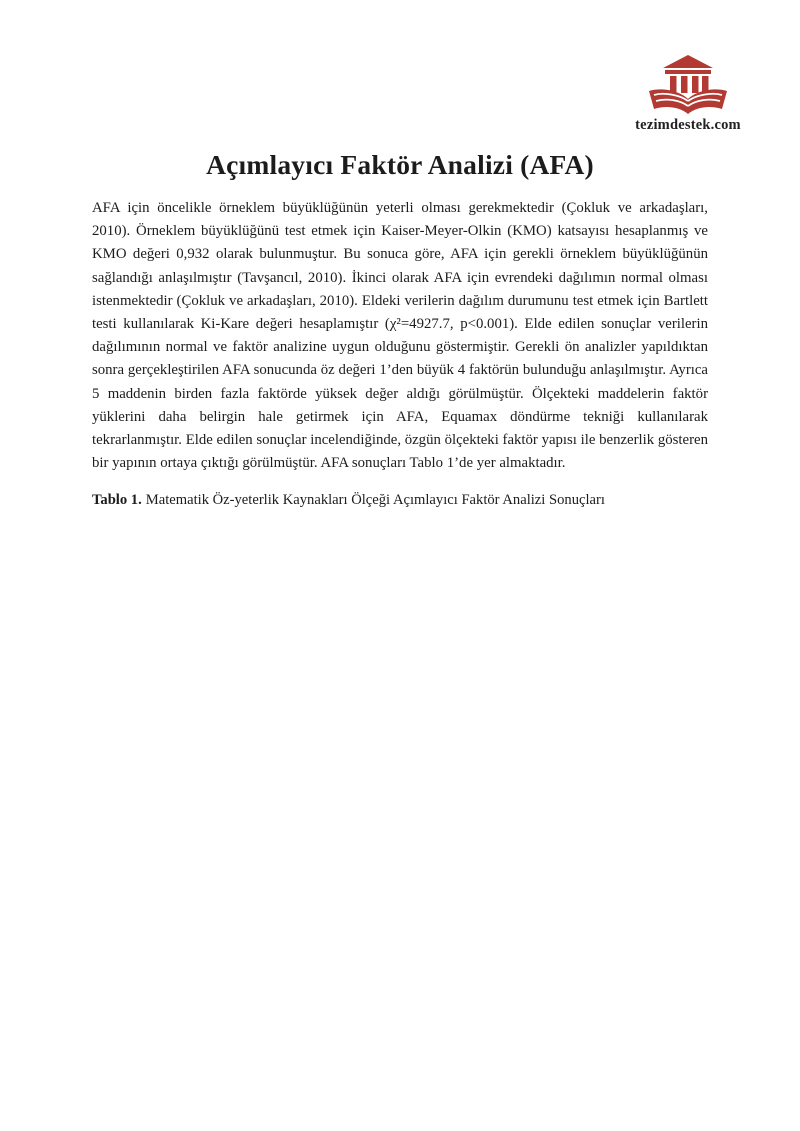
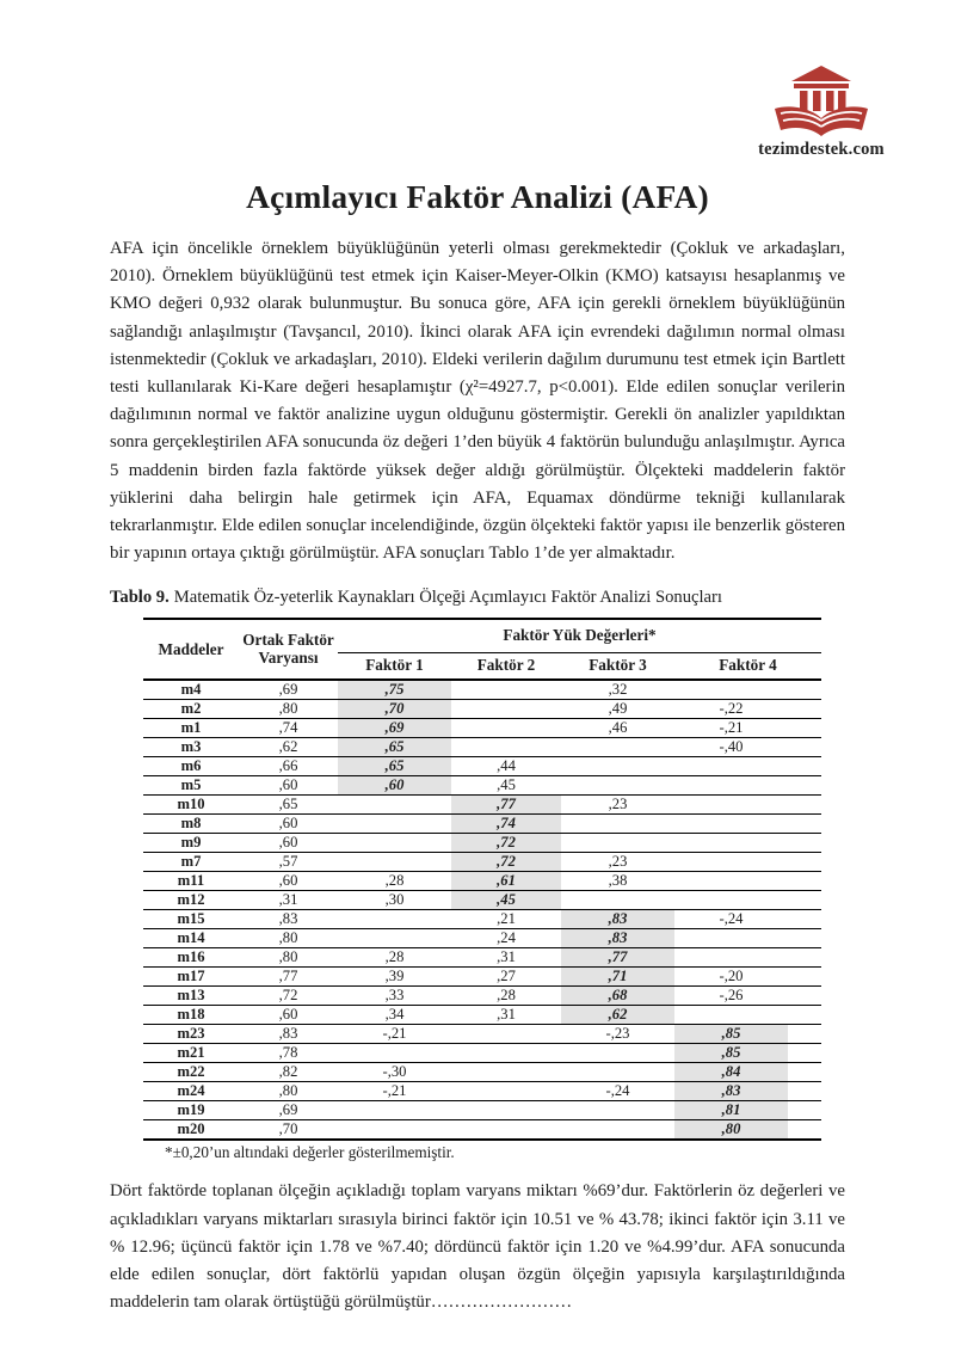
  tezimdestek.com
  Açımlayıcı Faktör Analizi (AFA)
  AFA için öncelikle örneklem büyüklüğünün yeterli olması gerekmektedir (Çokluk ve arkadaşları, 2010). Örneklem büyüklüğünü test etmek için Kaiser-Meyer-Olkin (KMO) katsayısı hesaplanmış ve KMO değeri 0,932 olarak bulunmuştur. Bu sonuca göre, AFA için gerekli örneklem büyüklüğünün sağlandığı anlaşılmıştır (Tavşancıl, 2010). İkinci olarak AFA için evrendeki dağılımın normal olması istenmektedir (Çokluk ve arkadaşları, 2010). Eldeki verilerin dağılım durumunu test etmek için Bartlett testi kullanılarak Ki-Kare değeri hesaplamıştır (χ²=4927.7, p<0.001). Elde edilen sonuçlar verilerin dağılımının normal ve faktör analizine uygun olduğunu göstermiştir. Gerekli ön analizler yapıldıktan sonra gerçekleştirilen AFA sonucunda öz değeri 1’den büyük 4 faktörün bulunduğu anlaşılmıştır. Ayrıca 5 maddenin birden fazla faktörde yüksek değer aldığı görülmüştür. Ölçekteki maddelerin faktör yüklerini daha belirgin hale getirmek için AFA, Equamax döndürme tekniği kullanılarak tekrarlanmıştır. Elde edilen sonuçlar incelendiğinde, özgün ölçekteki faktör yapısı ile benzerlik gösteren bir yapının ortaya çıktığı görülmüştür. AFA sonuçları Tablo 1’de yer almaktadır.
- Tablo 1. Matematik Öz-yeterlik Kaynakları Ölçeği Açımlayıcı Faktör Analizi Sonuçları
+ Tablo 9. Matematik Öz-yeterlik Kaynakları Ölçeği Açımlayıcı Faktör Analizi Sonuçları
+ Maddeler	Ortak Faktör Varyansı	Faktör Yük Değerleri*
+ Faktör 1	Faktör 2	Faktör 3	Faktör 4
+ m4	,69	,75		,32
+ m2	,80	,70		,49	-,22
+ m1	,74	,69		,46	-,21
+ m3	,62	,65			-,40
+ m6	,66	,65	,44
+ m5	,60	,60	,45
+ m10	,65		,77	,23
+ m8	,60		,74
+ m9	,60		,72
+ m7	,57		,72	,23
+ m11	,60	,28	,61	,38
+ m12	,31	,30	,45
+ m15	,83		,21	,83	-,24
+ m14	,80		,24	,83
+ m16	,80	,28	,31	,77
+ m17	,77	,39	,27	,71	-,20
+ m13	,72	,33	,28	,68	-,26
+ m18	,60	,34	,31	,62
+ m23	,83	-,21		-,23	,85
+ m21	,78				,85
+ m22	,82	-,30			,84
+ m24	,80	-,21		-,24	,83
+ m19	,69				,81
+ m20	,70				,80
+ *±0,20’un altındaki değerler gösterilmemiştir.
+ Dört faktörde toplanan ölçeğin açıkladığı toplam varyans miktarı %69’dur. Faktörlerin öz değerleri ve açıkladıkları varyans miktarları sırasıyla birinci faktör için 10.51 ve % 43.78; ikinci faktör için 3.11 ve % 12.96; üçüncü faktör için 1.78 ve %7.40; dördüncü faktör için 1.20 ve %4.99’dur. AFA sonucunda elde edilen sonuçlar, dört faktörlü yapıdan oluşan özgün ölçeğin yapısıyla karşılaştırıldığında maddelerin tam olarak örtüştüğü görülmüştür……………………
